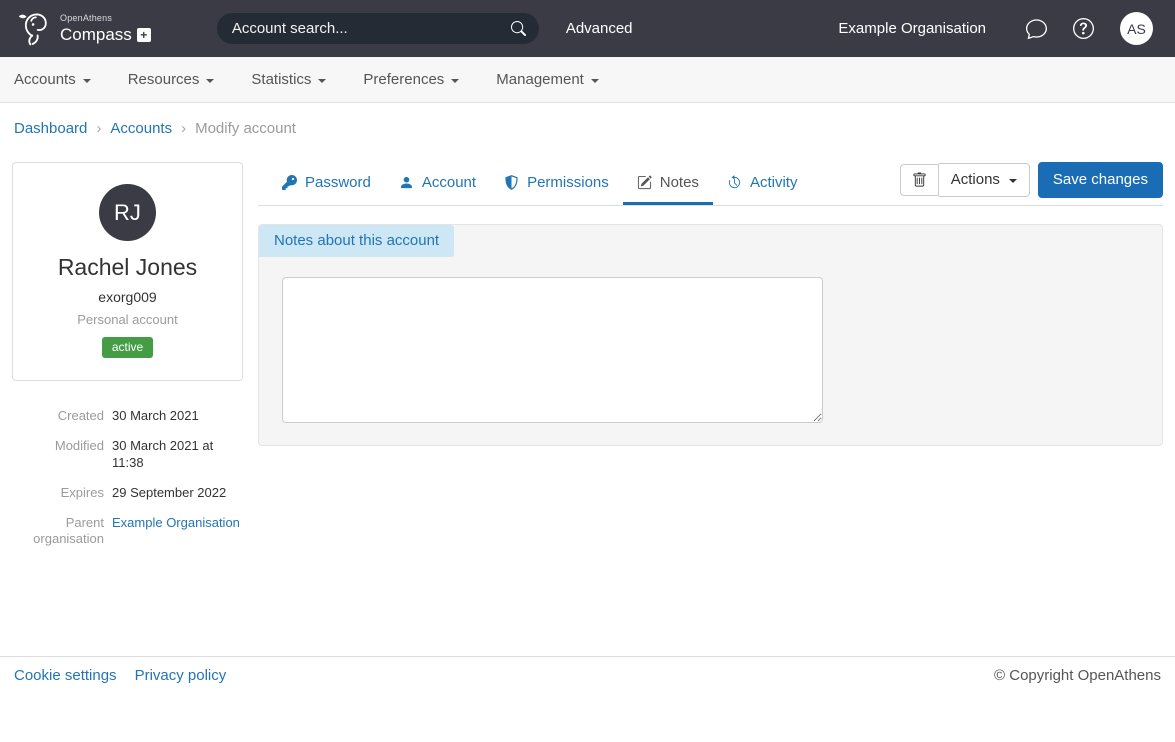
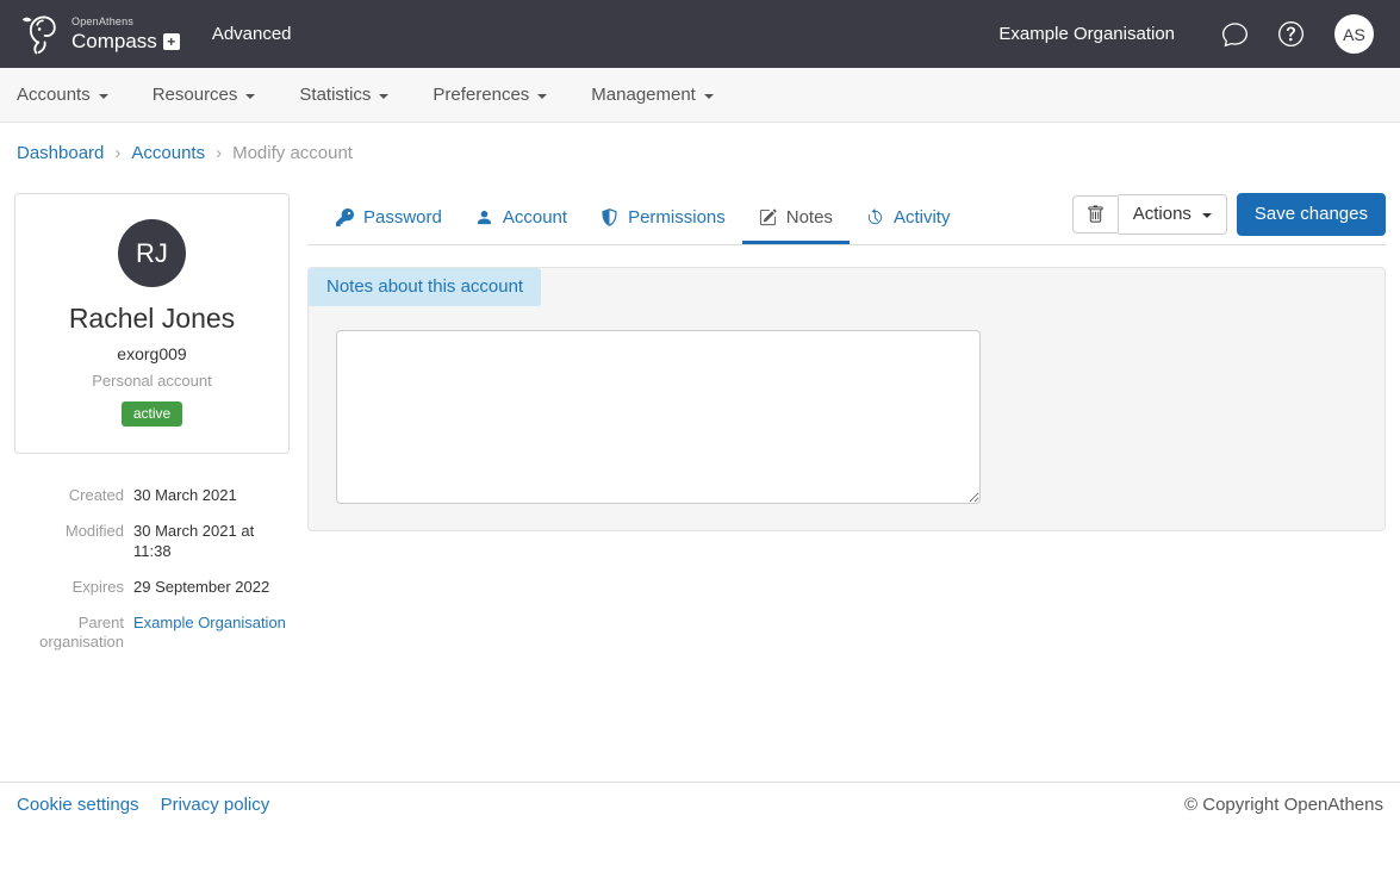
  OpenAthens
  Compass
  +
- Account search...
  Advanced
  Example Organisation
  AS
  Accounts
  Resources
  Statistics
  Preferences
  Management
  Dashboard
  ›
  Accounts
  ›
  Modify account
  RJ
  Rachel Jones
  exorg009
  Personal account
  active
  Created
  30 March 2021
  Modified
  30 March 2021 at 11:38
  Expires
  29 September 2022
  Parent organisation
  Example Organisation
  Password
  Account
  Permissions
  Notes
  Activity
  Actions
  Save changes
  Notes about this account
  Cookie settings
  Privacy policy
  © Copyright OpenAthens
